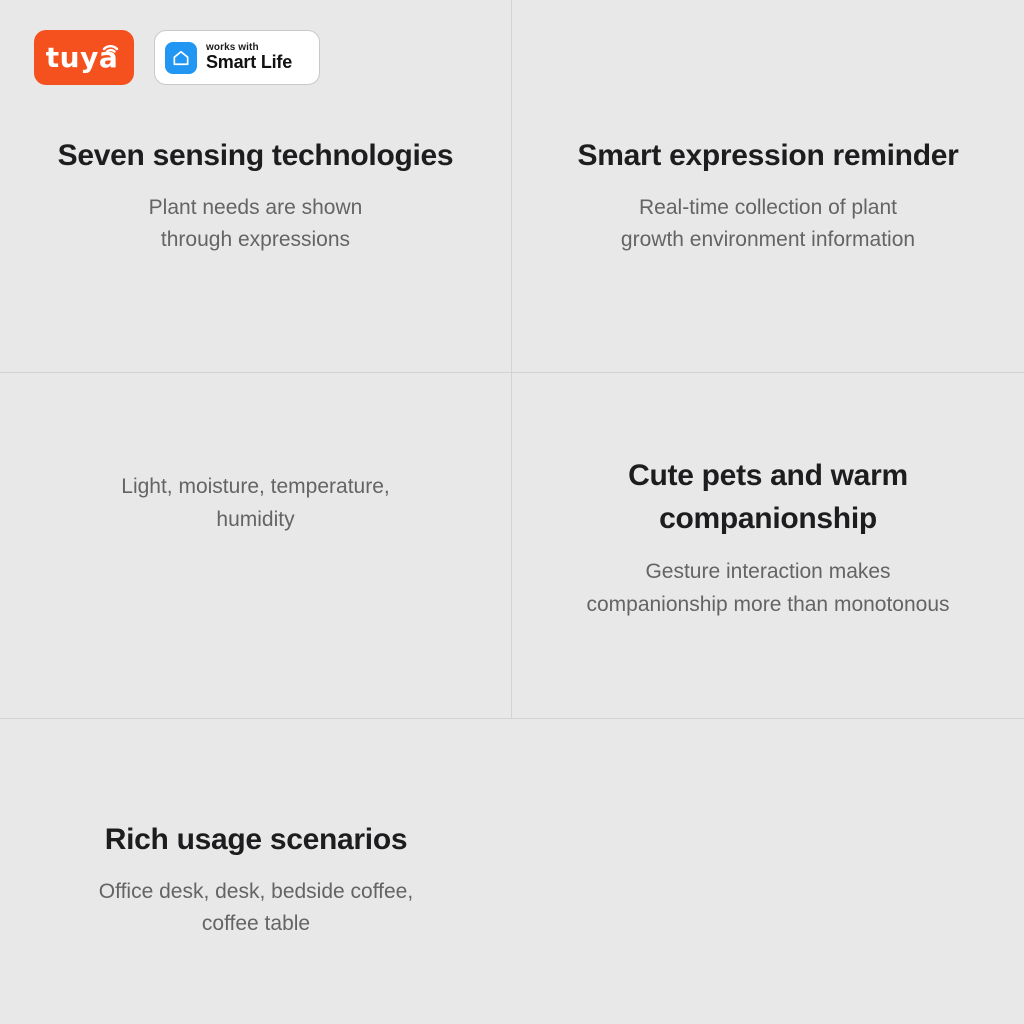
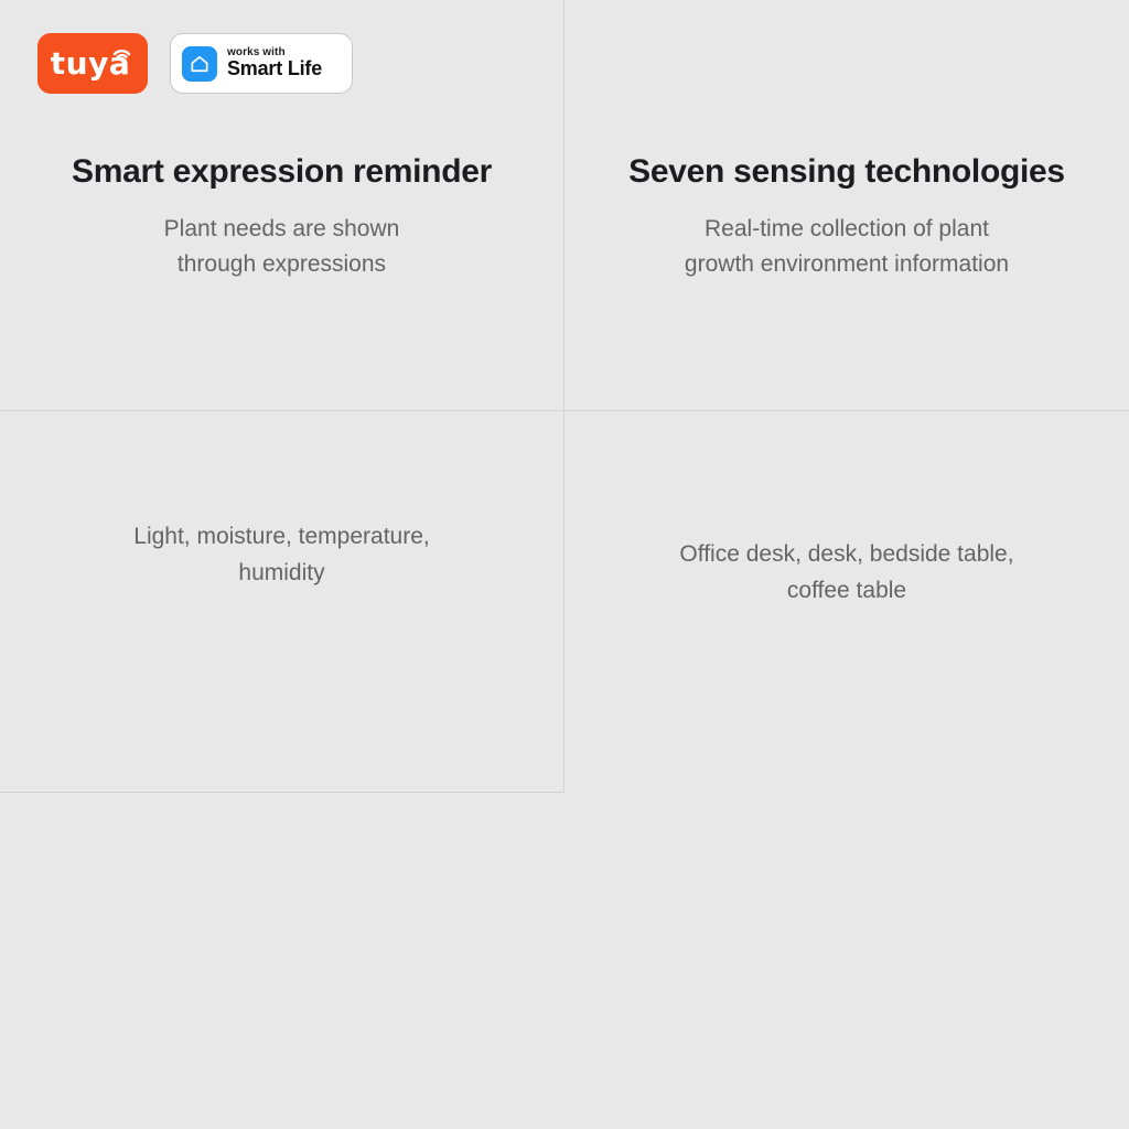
  tuya
  works with
  Smart Life
- Seven sensing technologies
+ Smart expression reminder
  Plant needs are shown
  through expressions
- Smart expression reminder
+ Seven sensing technologies
  Real-time collection of plant
  growth environment information
  Light, moisture, temperature,
  humidity
- Cute pets and warm companionship
- Gesture interaction makes
- companionship more than monotonous
- Rich usage scenarios
- Office desk, desk, bedside coffee,
+ Office desk, desk, bedside table,
  coffee table
